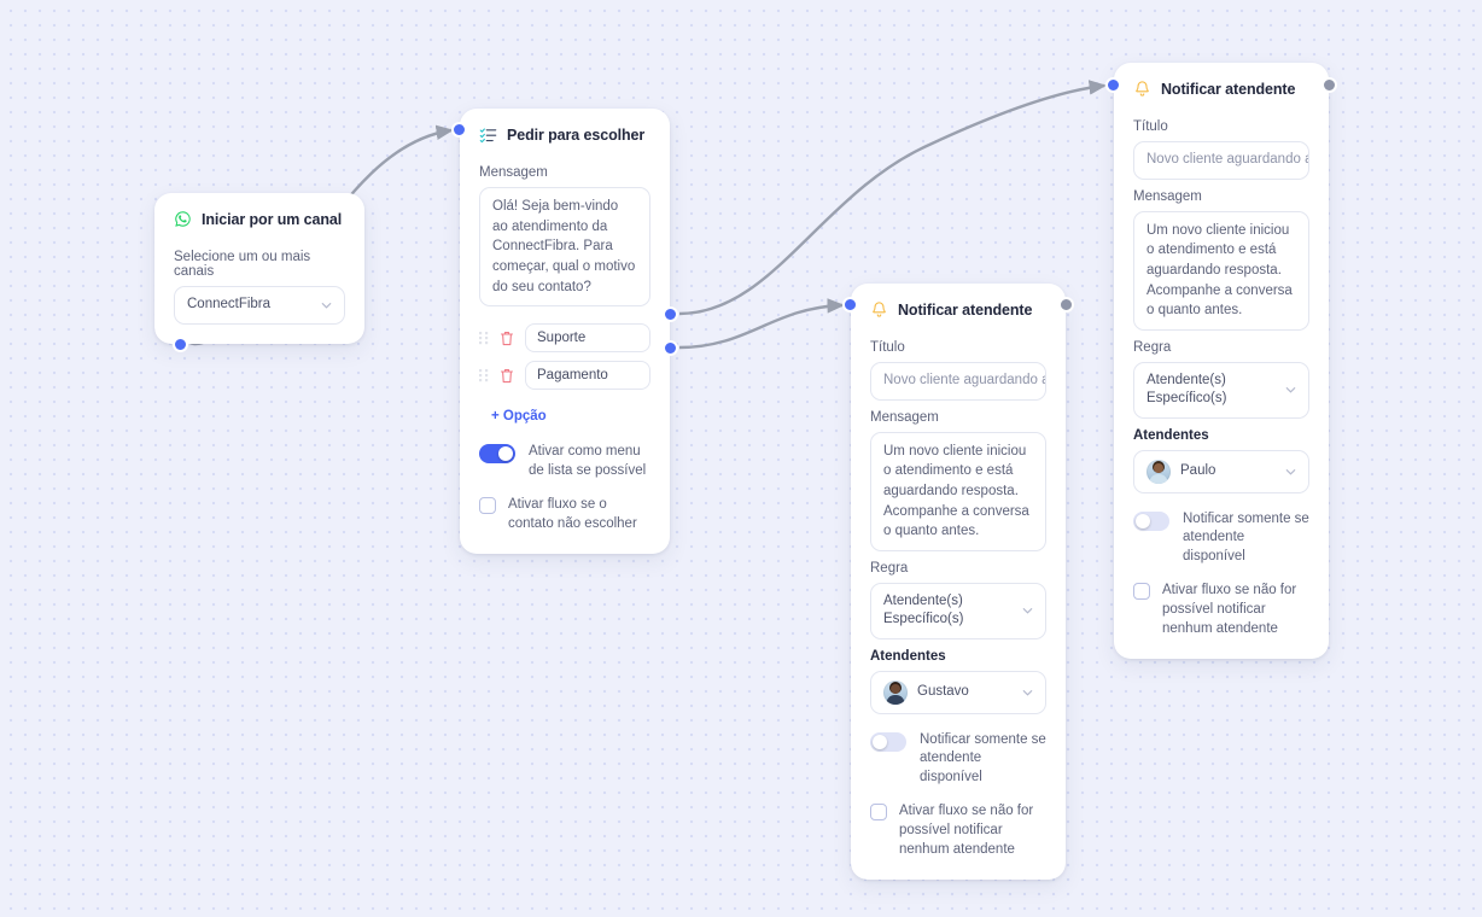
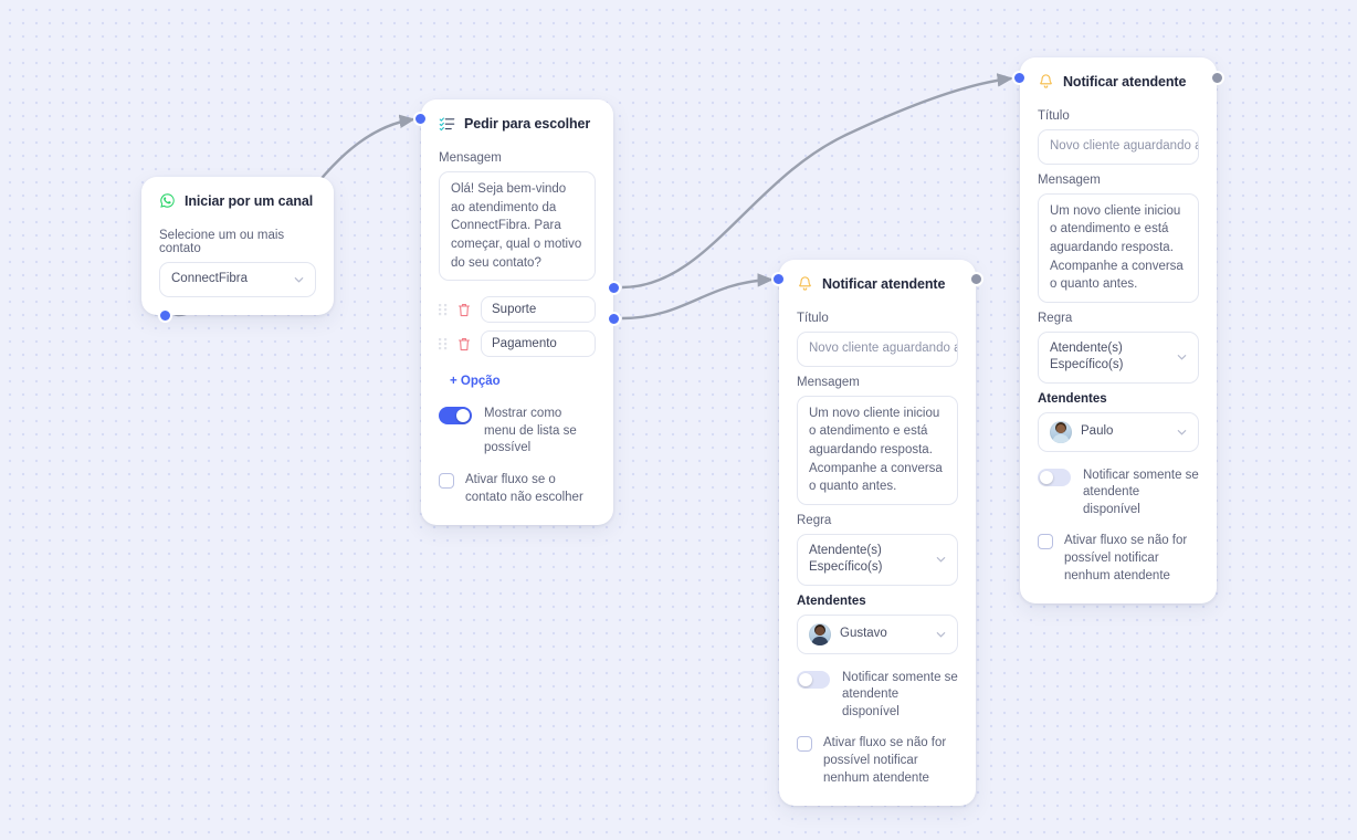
  Iniciar por um canal
- Selecione um ou mais canais
+ Selecione um ou mais contato
  ConnectFibra
  Pedir para escolher
  Mensagem
  Olá! Seja bem-vindo ao atendimento da ConnectFibra. Para começar, qual o motivo do seu contato?
  Suporte
  Pagamento
  + Opção
- Ativar como menu de lista se possível
+ Mostrar como menu de lista se possível
  Ativar fluxo se o contato não escolher
  Notificar atendente
  Título
  Novo cliente aguardando a
  Mensagem
  Um novo cliente iniciou o atendimento e está aguardando resposta. Acompanhe a conversa o quanto antes.
  Regra
  Atendente(s) Específico(s)
  Atendentes
  Gustavo
  Notificar somente se atendente disponível
  Ativar fluxo se não for possível notificar nenhum atendente
  Notificar atendente
  Título
  Novo cliente aguardando a
  Mensagem
  Um novo cliente iniciou o atendimento e está aguardando resposta. Acompanhe a conversa o quanto antes.
  Regra
  Atendente(s) Específico(s)
  Atendentes
  Paulo
  Notificar somente se atendente disponível
  Ativar fluxo se não for possível notificar nenhum atendente
